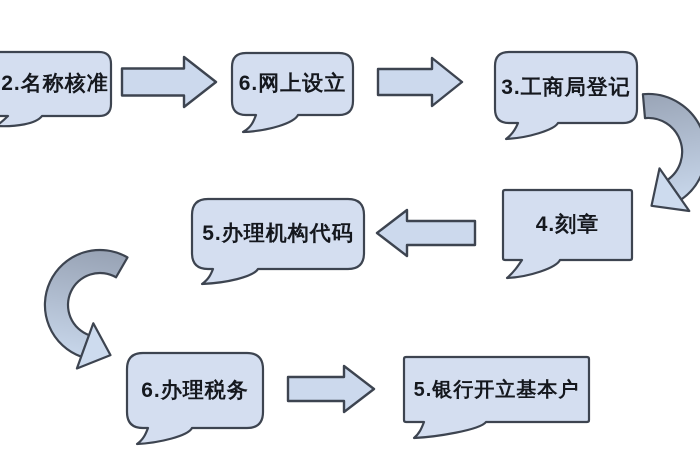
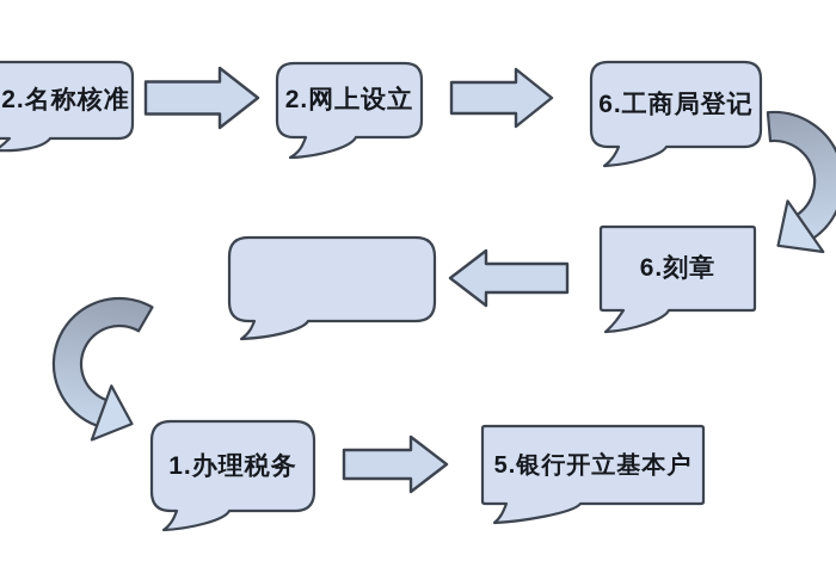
  2.名称核准
- 6.网上设立
+ 2.网上设立
- 3.工商局登记
+ 6.工商局登记
- 4.刻章
+ 6.刻章
- 5.办理机构代码
- 6.办理税务
+ 1.办理税务
  5.银行开立基本户
